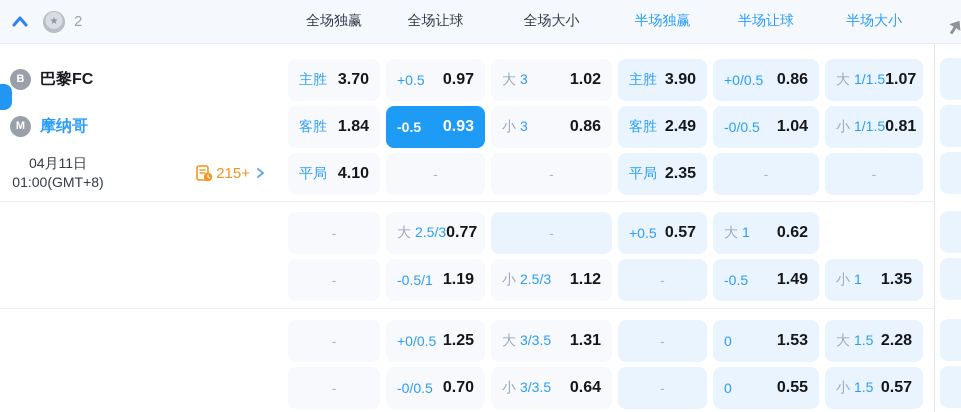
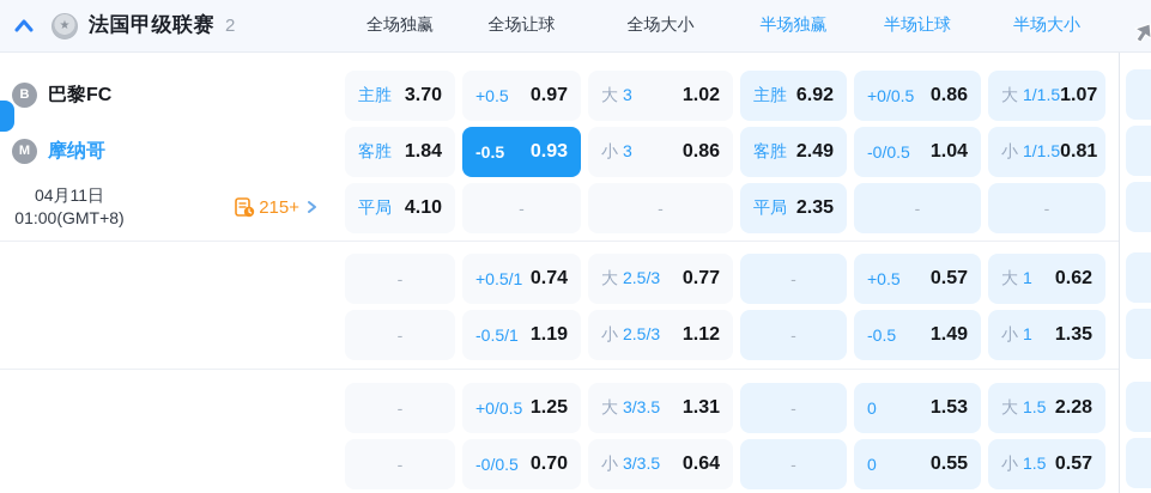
  ★
+ 法国甲级联赛
  2
  全场独赢
  全场让球
  全场大小
  半场独赢
  半场让球
  半场大小
  主胜
  3.70
  +0.5
  0.97
  大
  3
  1.02
  主胜
- 3.90
+ 6.92
  +0/0.5
  0.86
  大
  1/1.5
  1.07
  客胜
  1.84
  -0.5
  0.93
  小
  3
  0.86
  客胜
  2.49
  -0/0.5
  1.04
  小
  1/1.5
  0.81
  平局
  4.10
  -
  -
  平局
  2.35
  -
  -
  -
+ +0.5/1
+ 0.74
  大
  2.5/3
  0.77
  -
  +0.5
  0.57
  大
  1
  0.62
  -
  -0.5/1
  1.19
  小
  2.5/3
  1.12
  -
  -0.5
  1.49
  小
  1
  1.35
  -
  +0/0.5
  1.25
  大
  3/3.5
  1.31
  -
  0
  1.53
  大
  1.5
  2.28
  -
  -0/0.5
  0.70
  小
  3/3.5
  0.64
  -
  0
  0.55
  小
  1.5
  0.57
  B
  巴黎FC
  M
  摩纳哥
  04月11日
  01:00(GMT+8)
  215+
